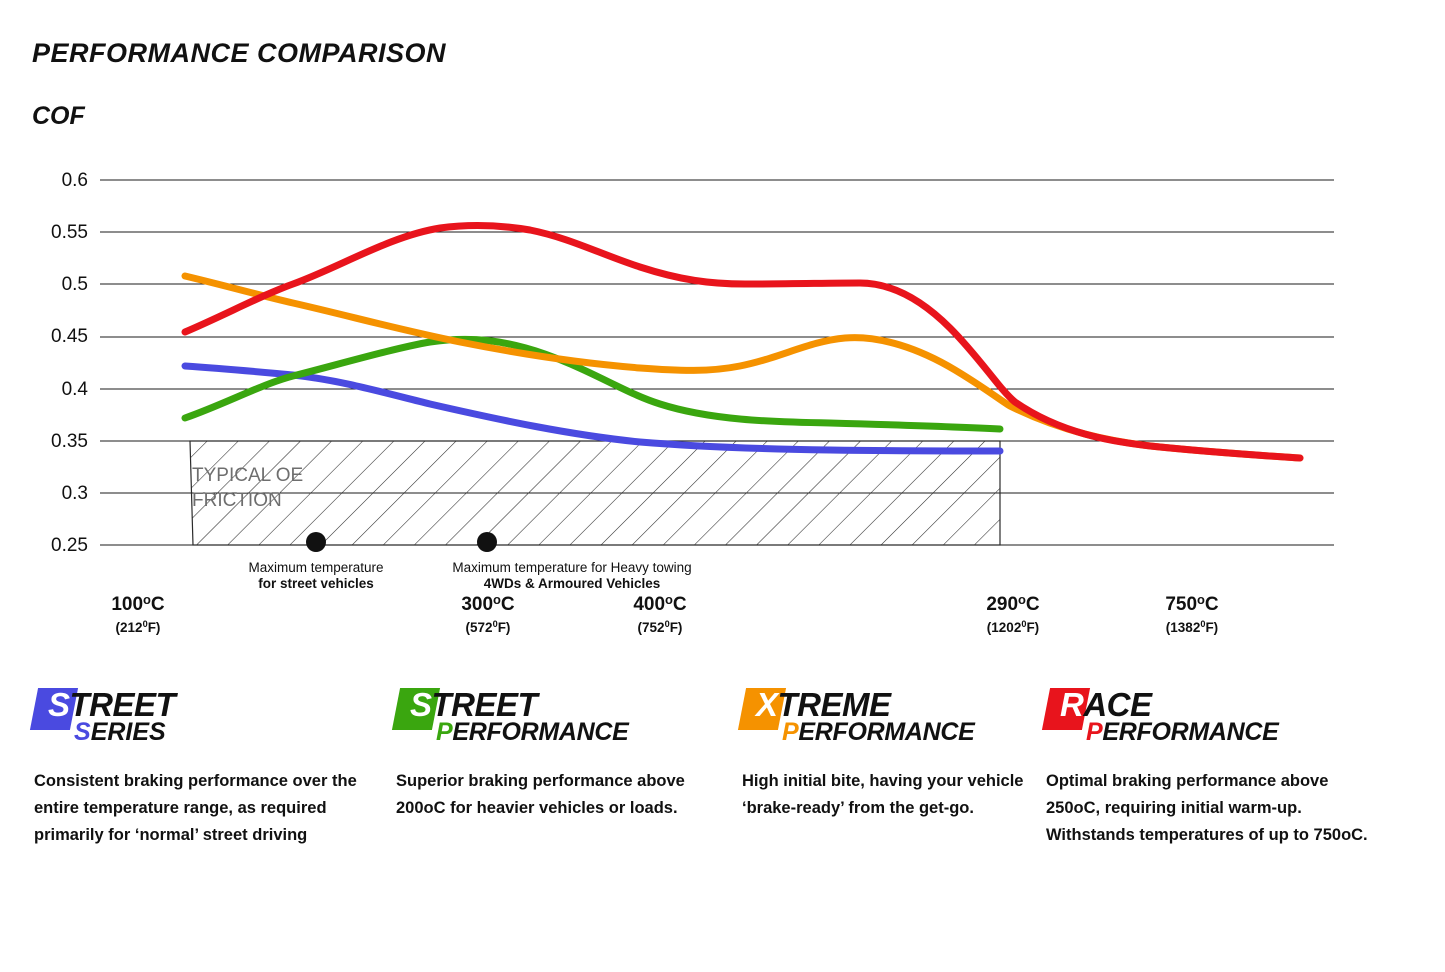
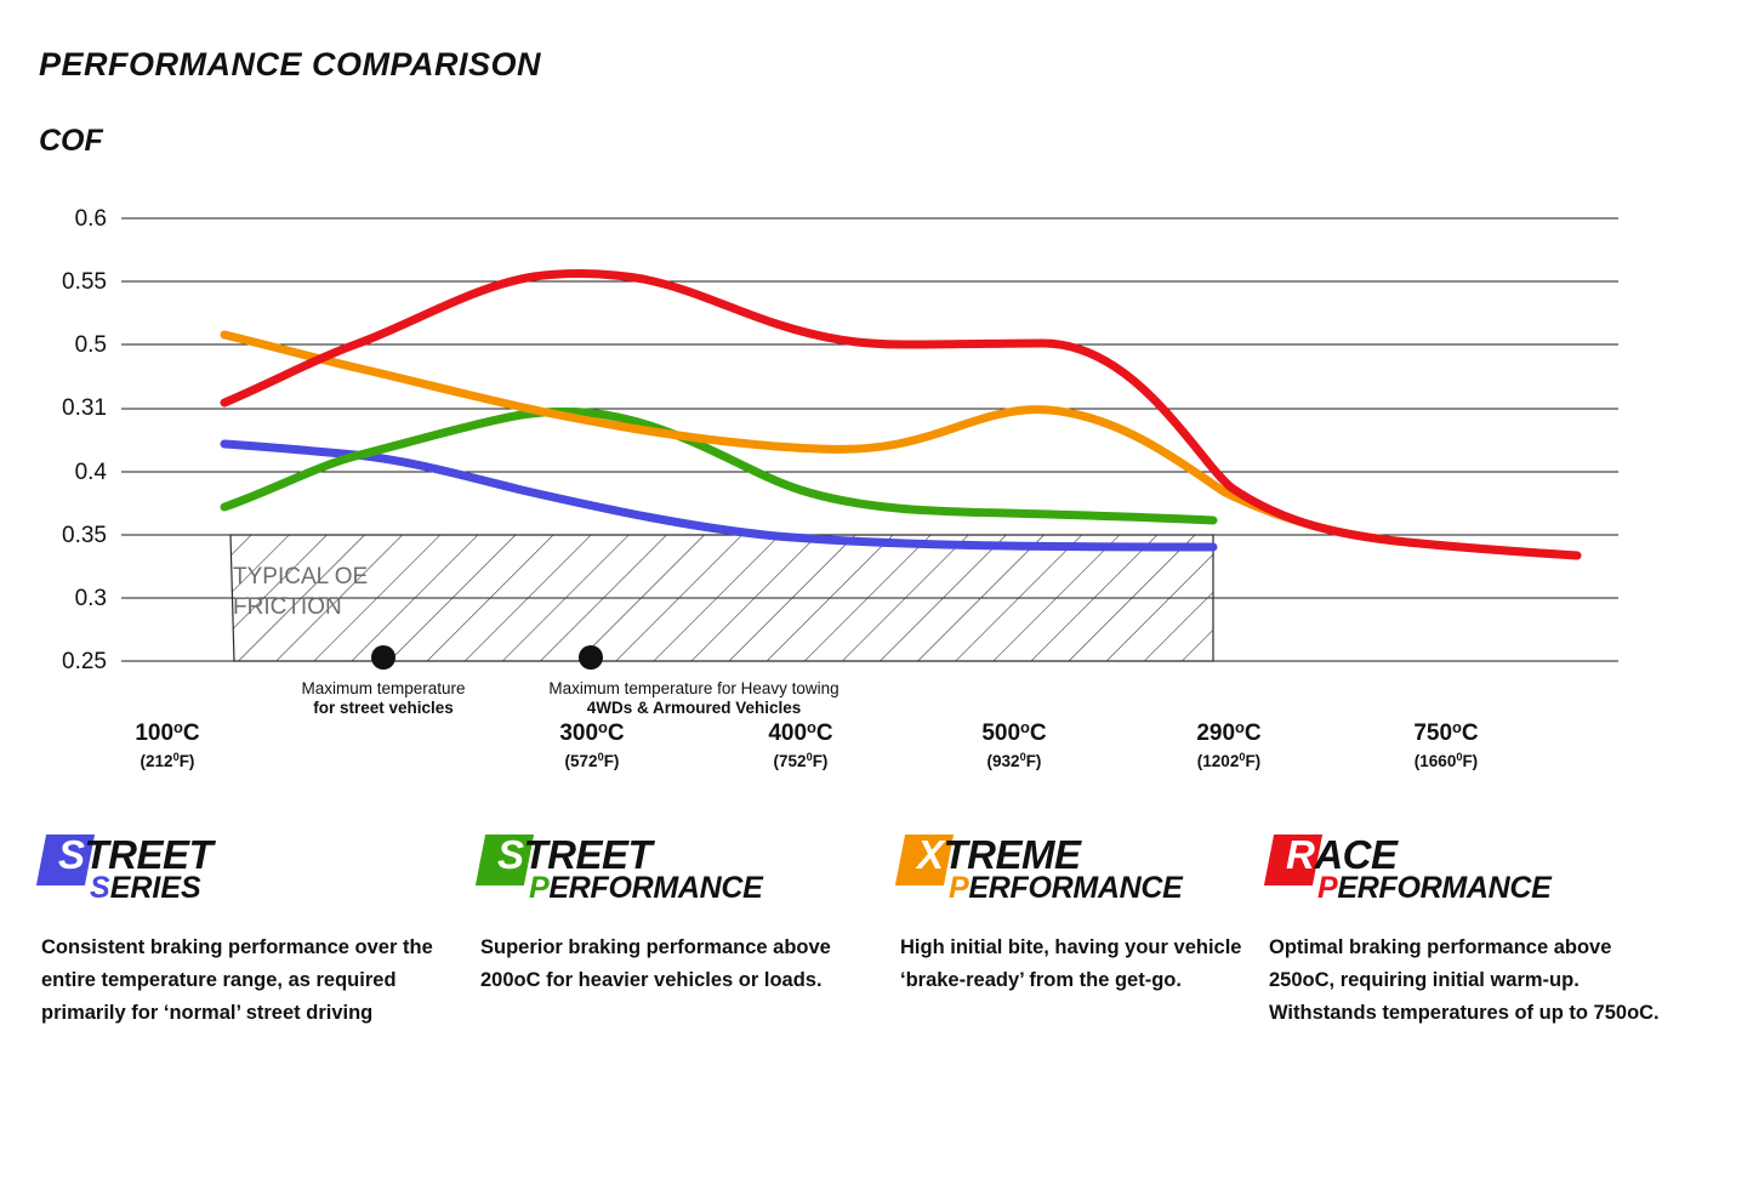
  PERFORMANCE COMPARISON
  COF
  0.6
  0.55
  0.5
- 0.45
+ 0.31
  0.4
  0.35
  0.3
  0.25
  TYPICAL OE
  FRICTION
  Maximum temperature
  for street vehicles
  Maximum temperature for Heavy towing
  4WDs & Armoured Vehicles
  100oC
  (2120F)
  300oC
  (5720F)
  400oC
  (7520F)
+ 500oC
+ (9320F)
  290oC
  (12020F)
  750oC
- (13820F)
+ (16600F)
  STREET
  SERIES
  Consistent braking performance over the entire temperature range, as required primarily for ‘normal’ street driving
  STREET
  PERFORMANCE
  Superior braking performance above 200oC for heavier vehicles or loads.
  XTREME
  PERFORMANCE
  High initial bite, having your vehicle ‘brake-ready’ from the get-go.
  RACE
  PERFORMANCE
  Optimal braking performance above 250oC, requiring initial warm-up. Withstands temperatures of up to 750oC.
